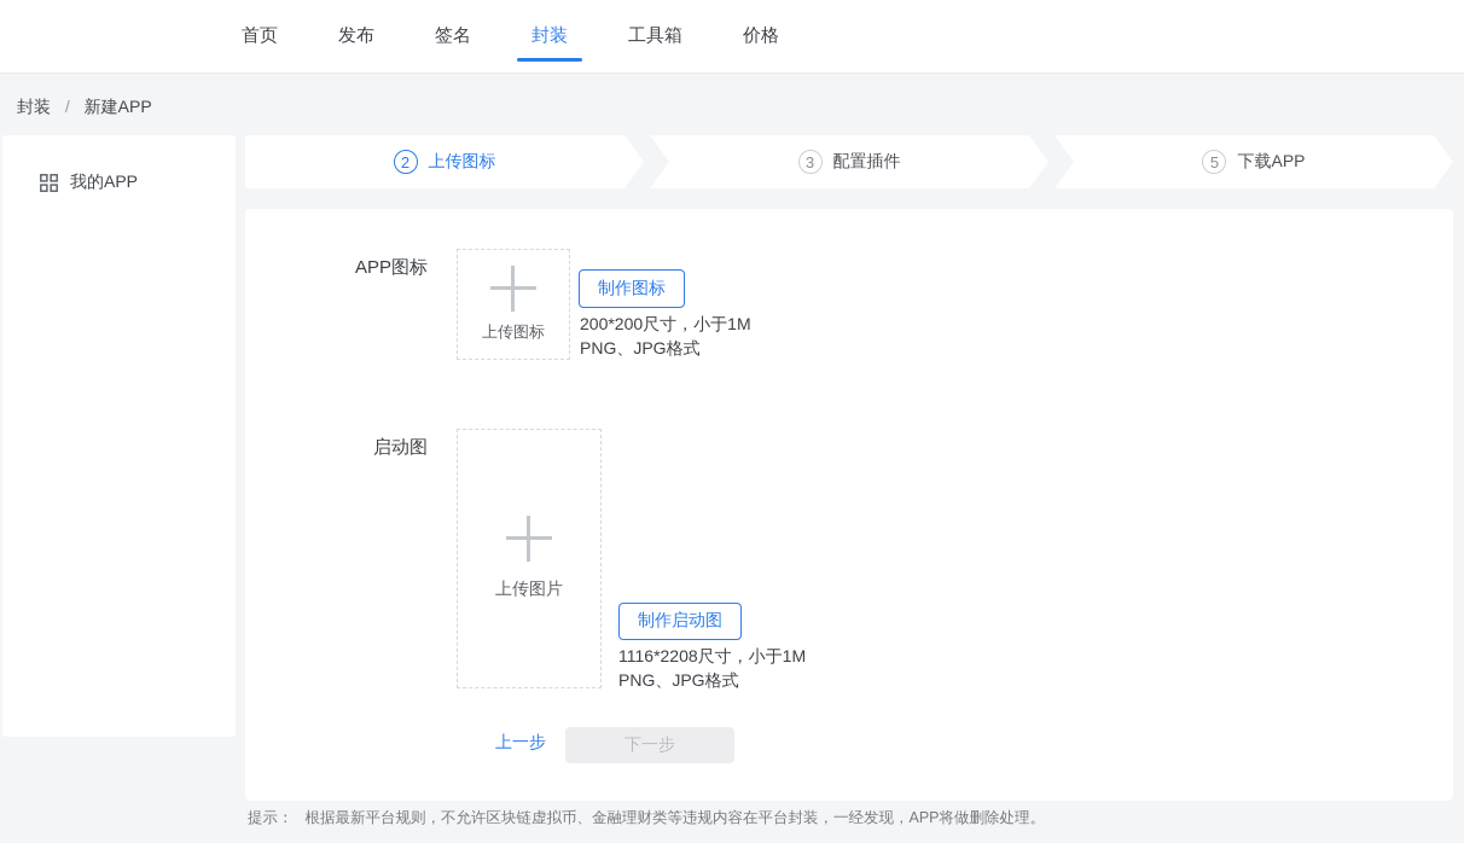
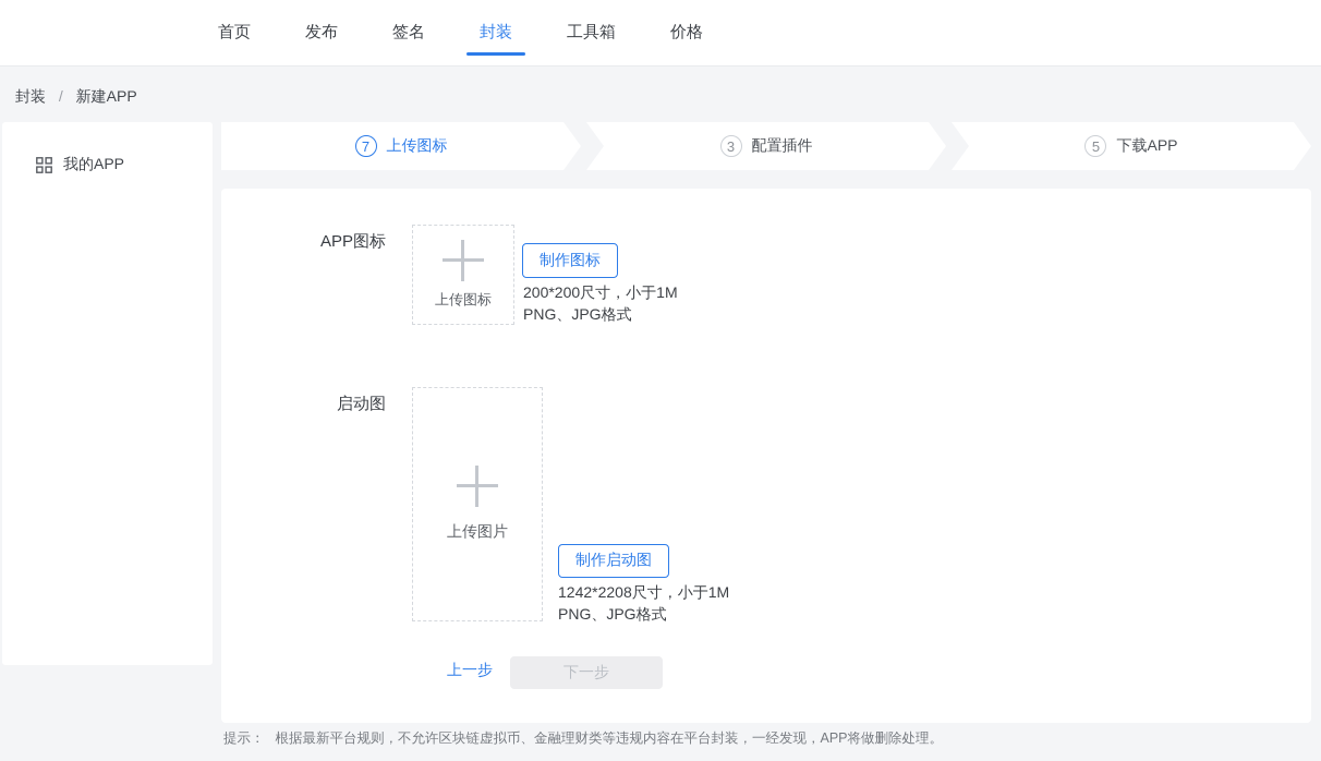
  首页
  发布
  签名
  封装
  工具箱
  价格
  封装 / 新建APP
  我的APP
- 2
+ 7
  上传图标
  3
  配置插件
  5
  下载APP
  APP图标
  上传图标
  制作图标
  200*200尺寸，小于1M
  PNG、JPG格式
  启动图
  上传图片
  制作启动图
- 1116*2208尺寸，小于1M
+ 1242*2208尺寸，小于1M
  PNG、JPG格式
  上一步
  下一步
  提示： 根据最新平台规则，不允许区块链虚拟币、金融理财类等违规内容在平台封装，一经发现，APP将做删除处理。
